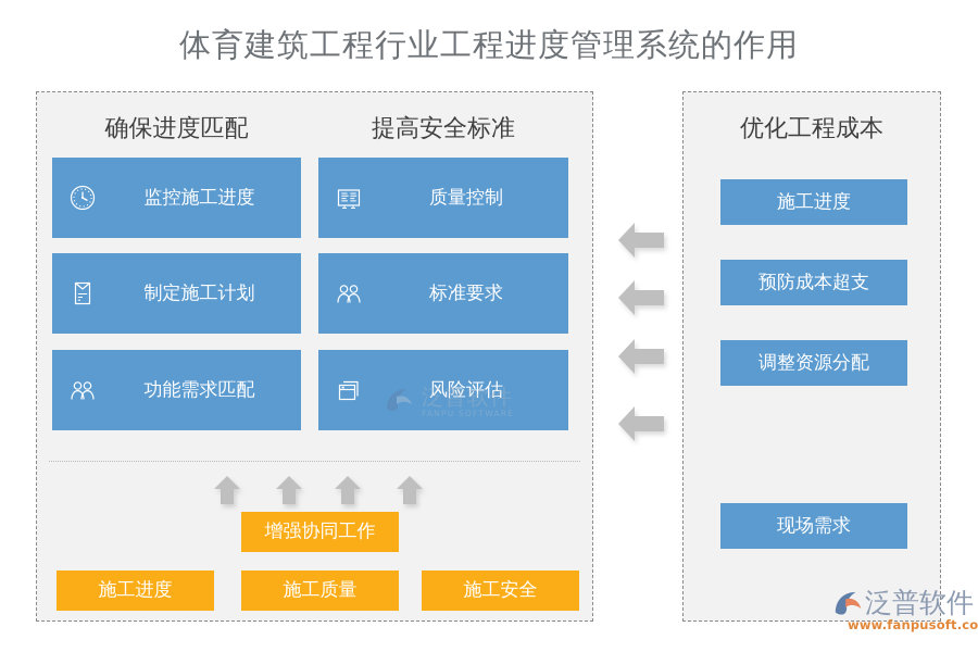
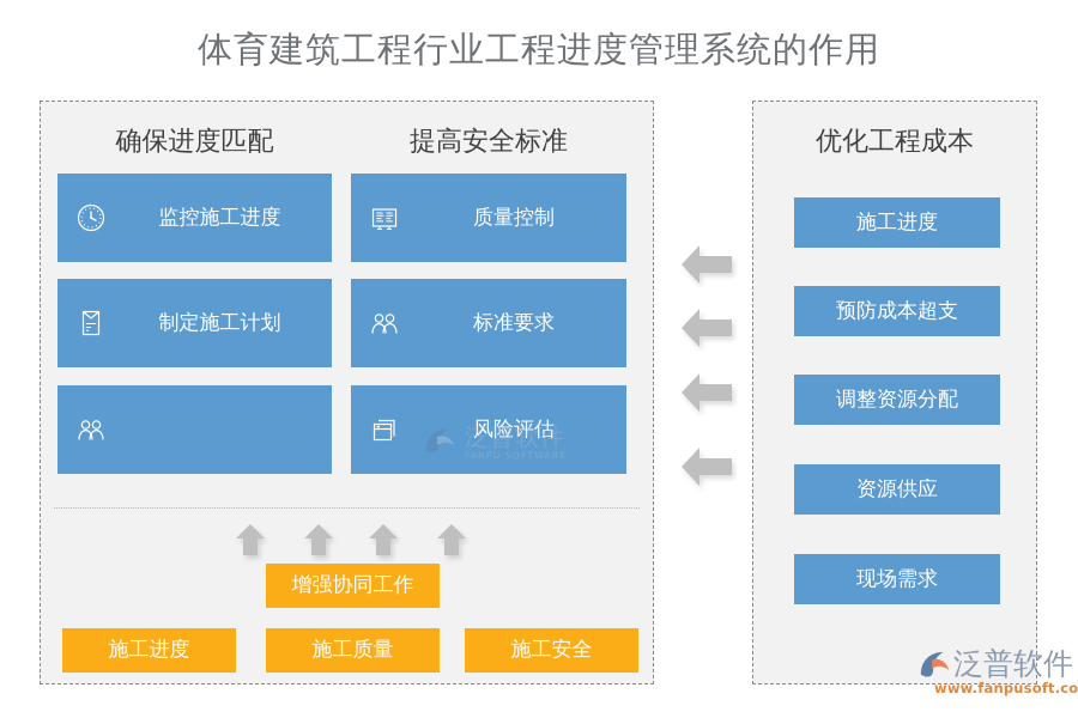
  体育建筑工程行业工程进度管理系统的作用
  确保进度匹配
  提高安全标准
  监控施工进度
  制定施工计划
- 功能需求匹配
  质量控制
  标准要求
  风险评估
  增强协同工作
  施工进度
  施工质量
  施工安全
  优化工程成本
  施工进度
  预防成本超支
  调整资源分配
+ 资源供应
  现场需求
  泛普软件
  FANPU SOFTWARE
  泛普软件
  www.fanpusoft.co
